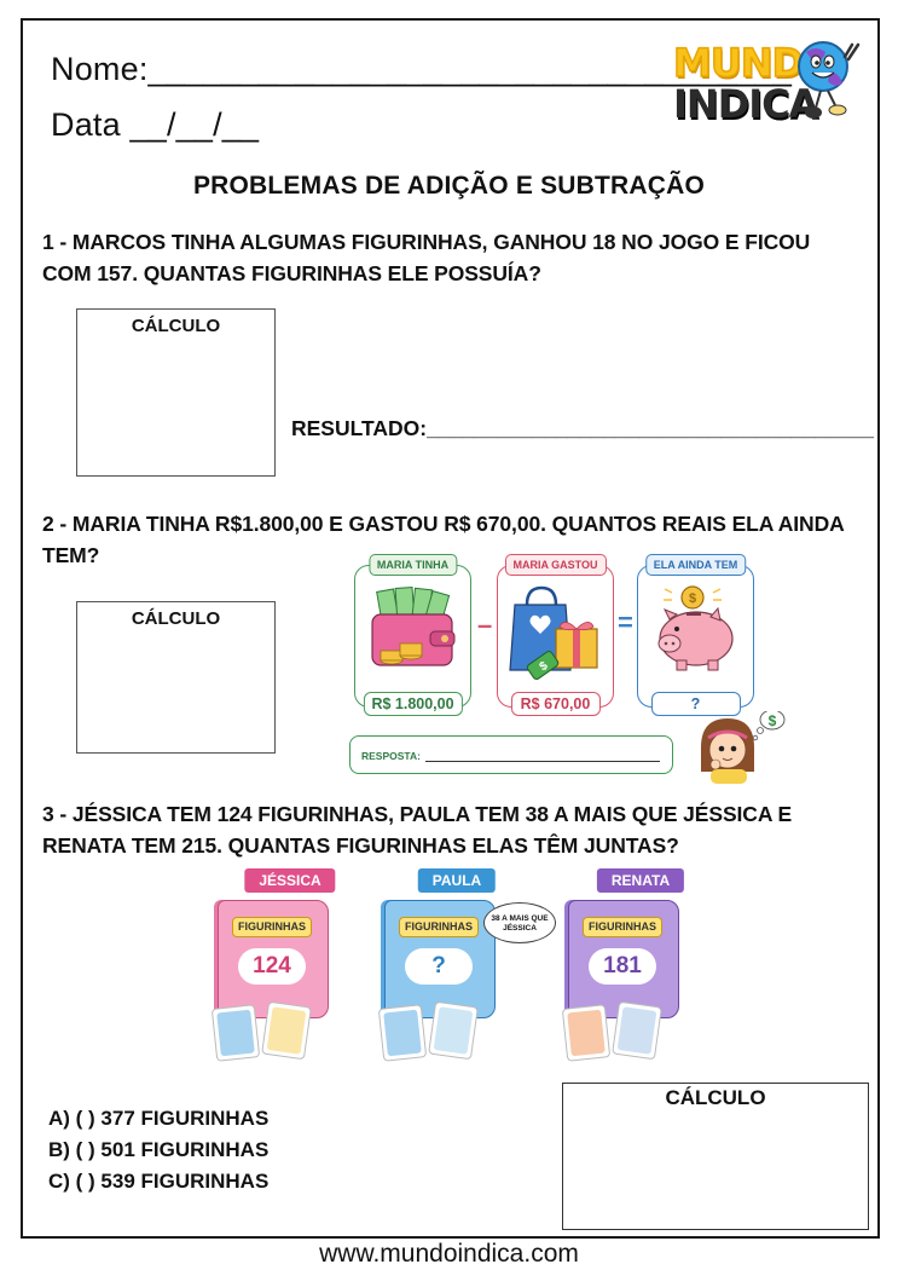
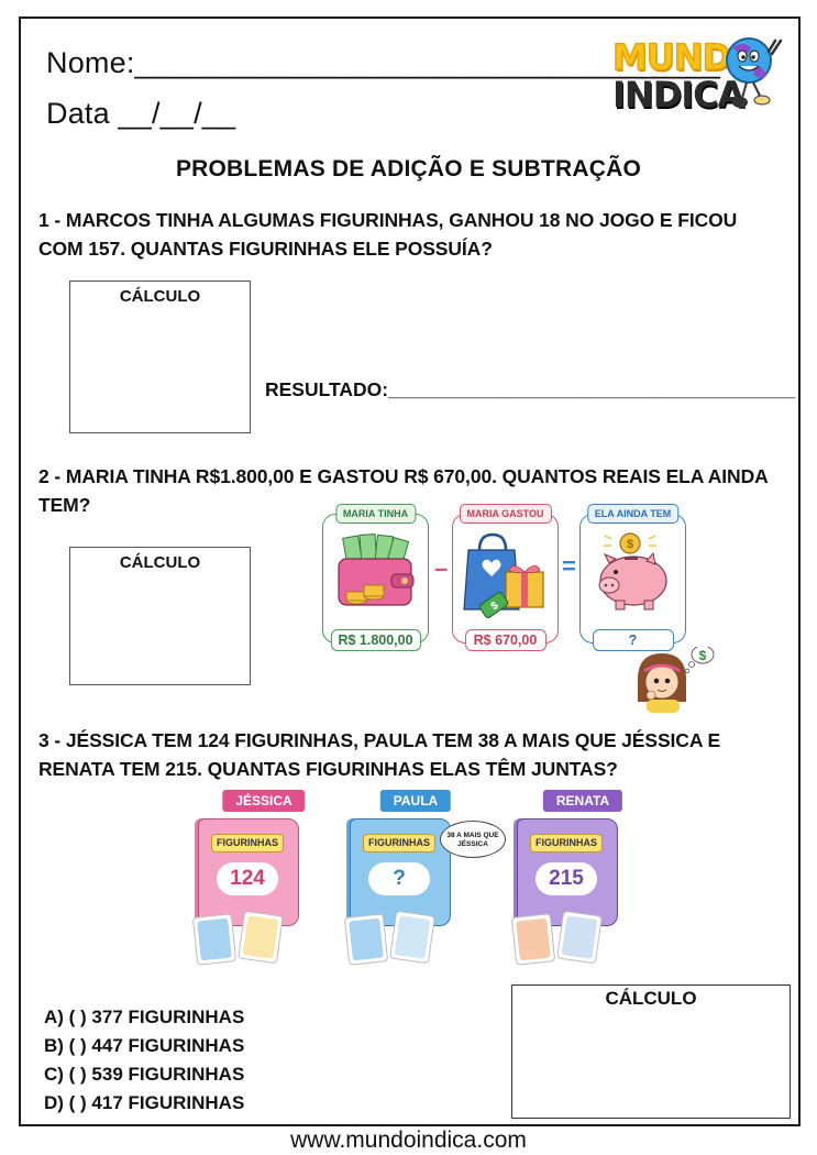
  Nome:___________________________________
  Data __/__/__
  MUND
  INDICA
  PROBLEMAS DE ADIÇÃO E SUBTRAÇÃO
  1 - MARCOS TINHA ALGUMAS FIGURINHAS, GANHOU 18 NO JOGO E FICOU COM 157. QUANTAS FIGURINHAS ELE POSSUÍA?
  CÁLCULO
  RESULTADO:______________________________________
  2 - MARIA TINHA R$1.800,00 E GASTOU R$ 670,00. QUANTOS REAIS ELA AINDA TEM?
  CÁLCULO
  MARIA TINHA
  R$ 1.800,00
  –
  MARIA GASTOU
  R$ 670,00
  =
  ELA AINDA TEM
  $
  ?
- RESPOSTA:
  $
  3 - JÉSSICA TEM 124 FIGURINHAS, PAULA TEM 38 A MAIS QUE JÉSSICA E RENATA TEM 215. QUANTAS FIGURINHAS ELAS TÊM JUNTAS?
  JÉSSICA
  FIGURINHAS
  124
  PAULA
  FIGURINHAS
  ?
  RENATA
  FIGURINHAS
- 181
+ 215
  A) ( ) 377 FIGURINHAS
- B) ( ) 501 FIGURINHAS
+ B) ( ) 447 FIGURINHAS
  C) ( ) 539 FIGURINHAS
+ D) ( ) 417 FIGURINHAS
  CÁLCULO
  www.mundoindica.com
